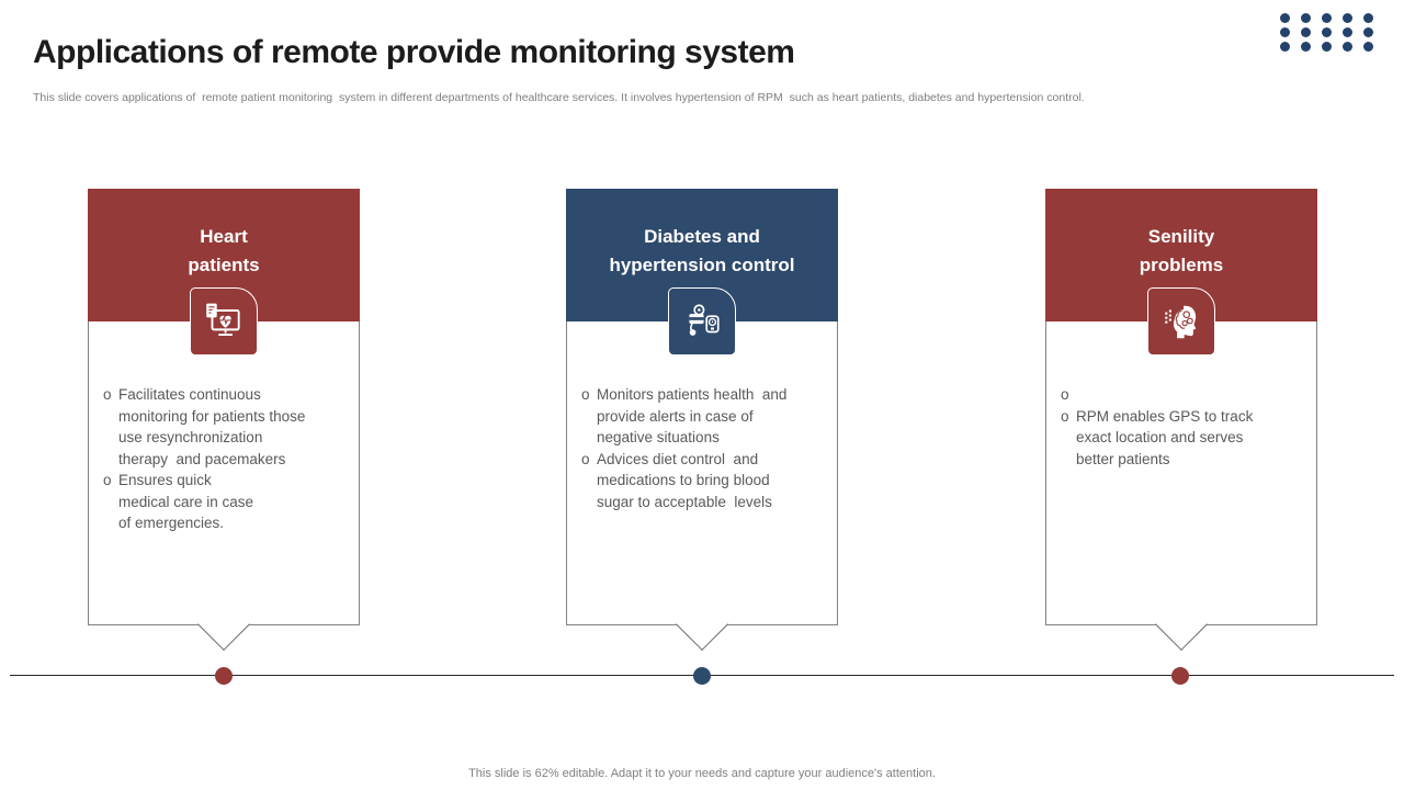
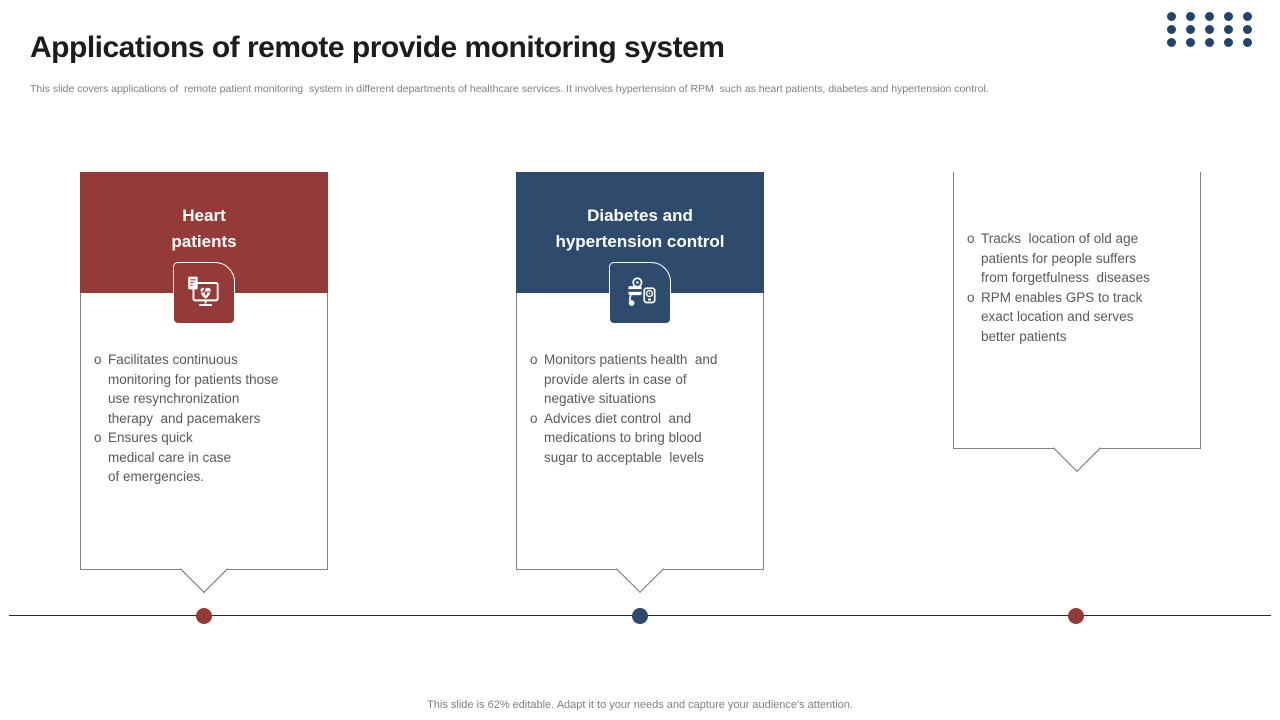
  Applications of remote provide monitoring system
  This slide covers applications of remote patient monitoring system in different departments of healthcare services. It involves hypertension of RPM such as heart patients, diabetes and hypertension control.
  Heart
  patients
  o
  Facilitates continuous
  monitoring for patients those
  use resynchronization
  therapy and pacemakers
  o
  Ensures quick
  medical care in case
  of emergencies.
  Diabetes and
  hypertension control
  o
  Monitors patients health and
  provide alerts in case of
  negative situations
  o
  Advices diet control and
  medications to bring blood
  sugar to acceptable levels
- Senility
- problems
  o
+ Tracks location of old age
+ patients for people suffers
+ from forgetfulness diseases
  o
  RPM enables GPS to track
  exact location and serves
  better patients
  This slide is 62% editable. Adapt it to your needs and capture your audience's attention.
